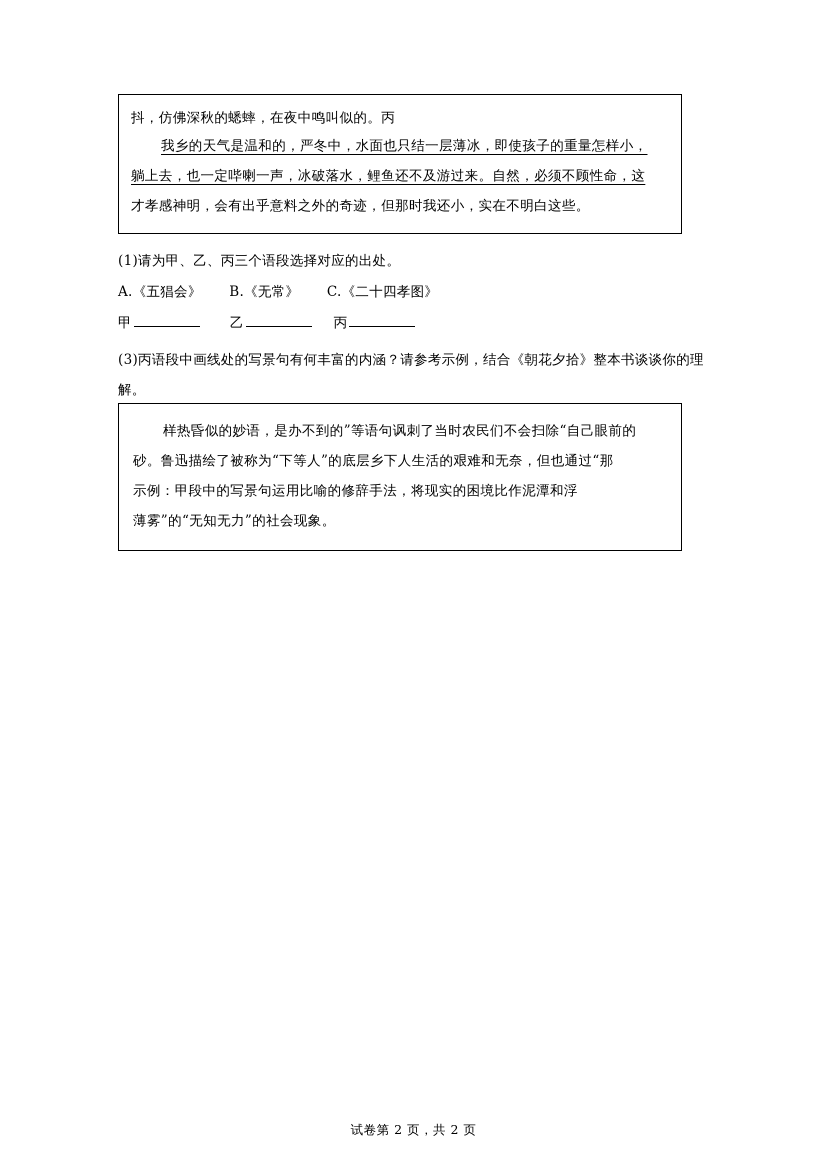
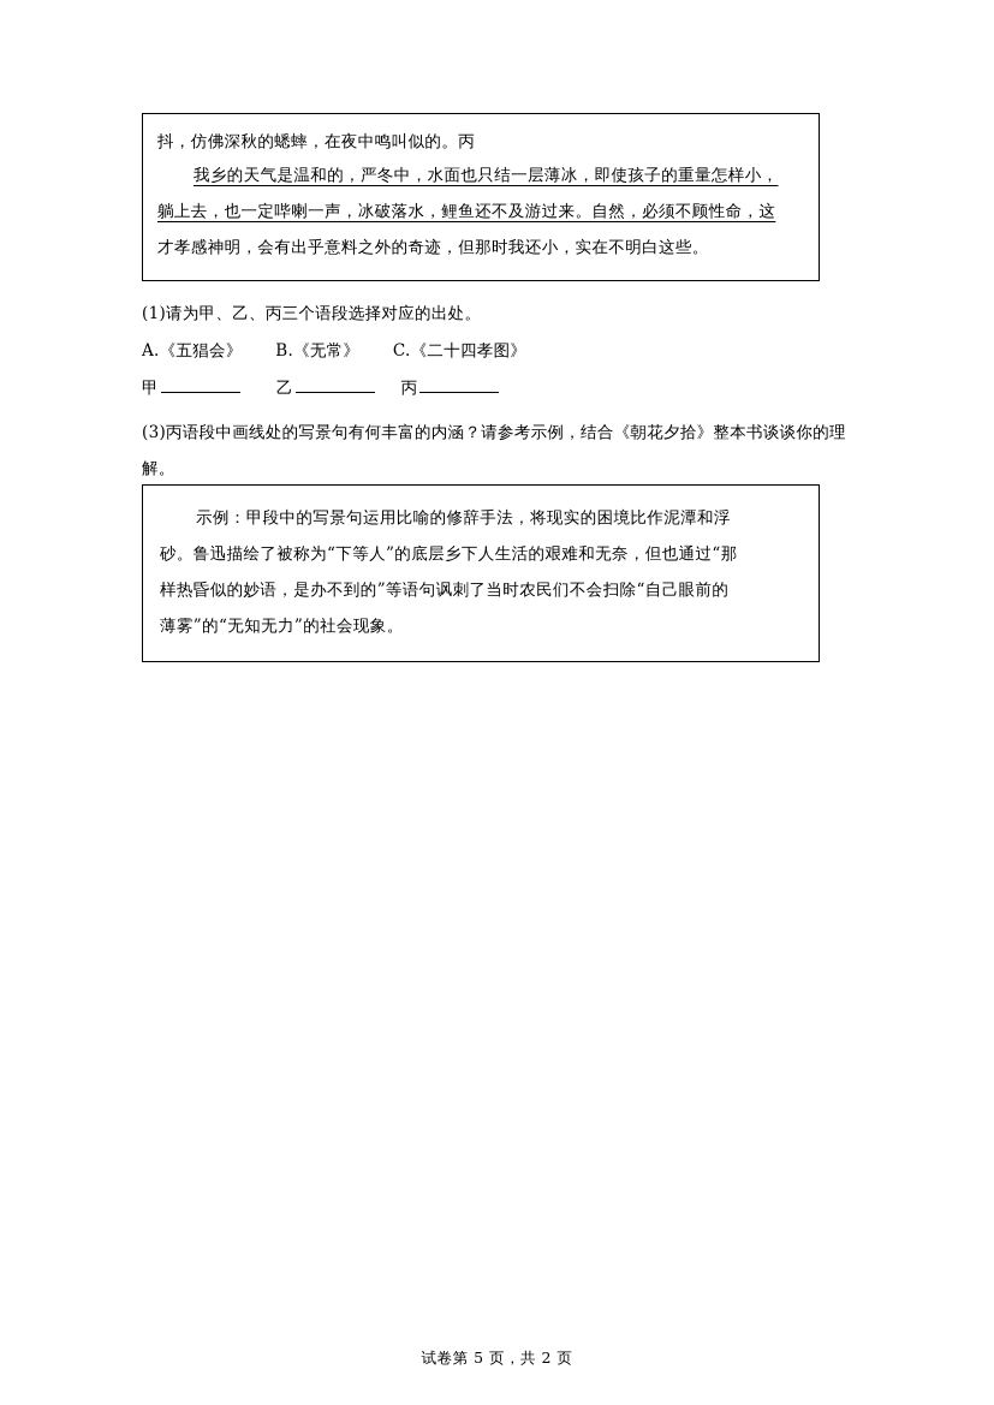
  抖，仿佛深秋的蟋蟀，在夜中鸣叫似的。丙
  我乡的天气是温和的，严冬中，水面也只结一层薄冰，即使孩子的重量怎样小，
  躺上去，也一定哔喇一声，冰破落水，鲤鱼还不及游过来。自然，必须不顾性命，这
  才孝感神明，会有出乎意料之外的奇迹，但那时我还小，实在不明白这些。
  (1)请为甲、乙、丙三个语段选择对应的出处。
  A.《五猖会》 B.《无常》 C.《二十四孝图》
  甲 乙 丙
  (3)丙语段中画线处的写景句有何丰富的内涵？请参考示例，结合《朝花夕拾》整本书谈谈你的理解。
- 样热昏似的妙语，是办不到的”等语句讽刺了当时农民们不会扫除“自己眼前的
+ 示例：甲段中的写景句运用比喻的修辞手法，将现实的困境比作泥潭和浮
  砂。鲁迅描绘了被称为“下等人”的底层乡下人生活的艰难和无奈，但也通过“那
- 示例：甲段中的写景句运用比喻的修辞手法，将现实的困境比作泥潭和浮
+ 样热昏似的妙语，是办不到的”等语句讽刺了当时农民们不会扫除“自己眼前的
  薄雾”的“无知无力”的社会现象。
- 试卷第 2 页，共 2 页
+ 试卷第 5 页，共 2 页
